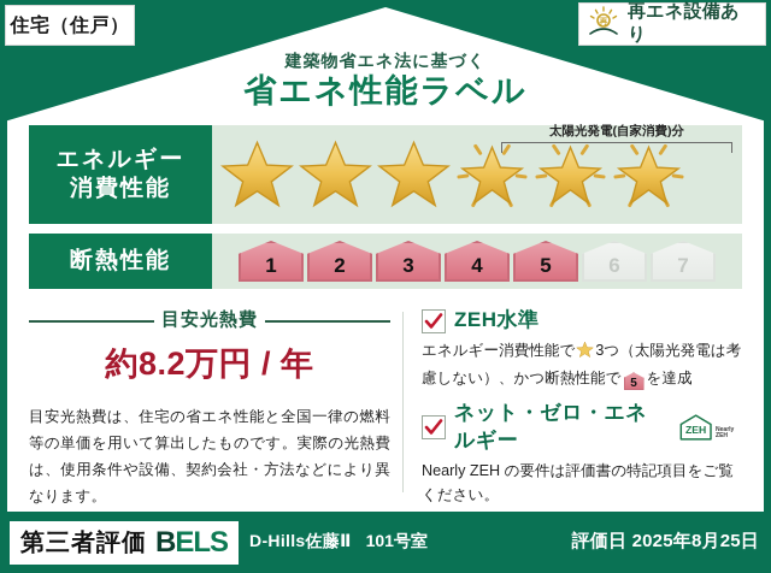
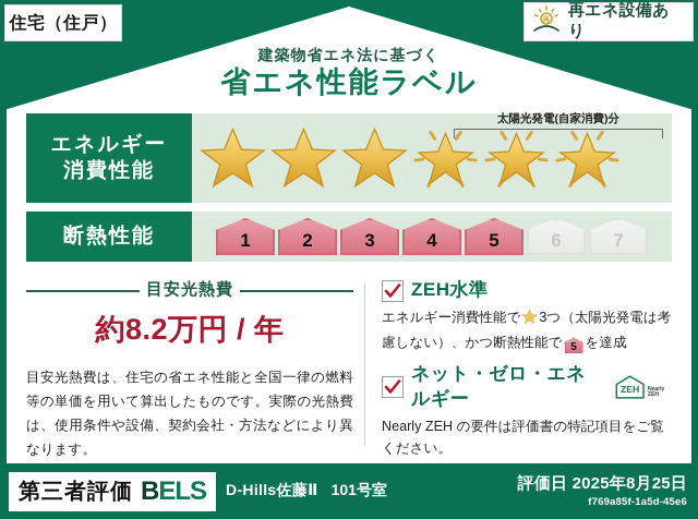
  住宅（住戸）
  再エネ設備あり
  建築物省エネ法に基づく
  省エネ性能ラベル
  エネルギー
  消費性能
  太陽光発電(自家消費)分
  断熱性能
  1
  2
  3
  4
  5
  6
  7
  目安光熱費
  約8.2万円 / 年
  目安光熱費は、住宅の省エネ性能と全国一律の燃料等の単価を用いて算出したものです。実際の光熱費は、使用条件や設備、契約会社・方法などにより異なります。
  ZEH水準
  エネルギー消費性能で 3つ（太陽光発電は考慮しない）、かつ断熱性能で 5 を達成
  ネット・ゼロ・エネルギー
  ZEH
  Nearly ZEH の要件は評価書の特記項目をご覧ください。
  第三者評価
  BELS
  D-Hills佐藤Ⅱ
  101号室
  評価日 2025年8月25日
+ f769a85f-1a5d-45e6
